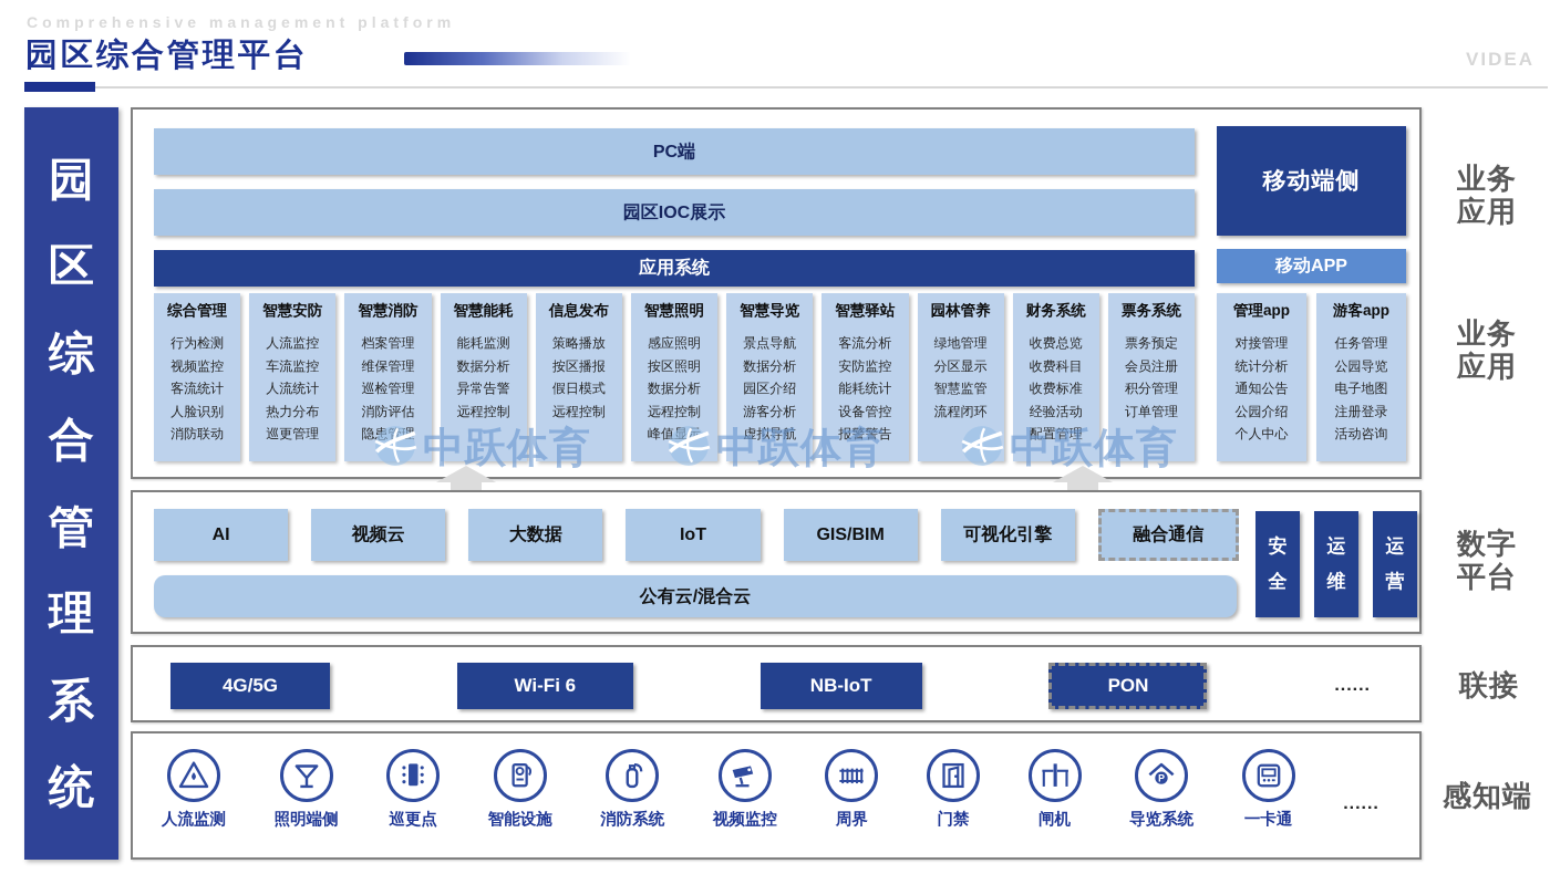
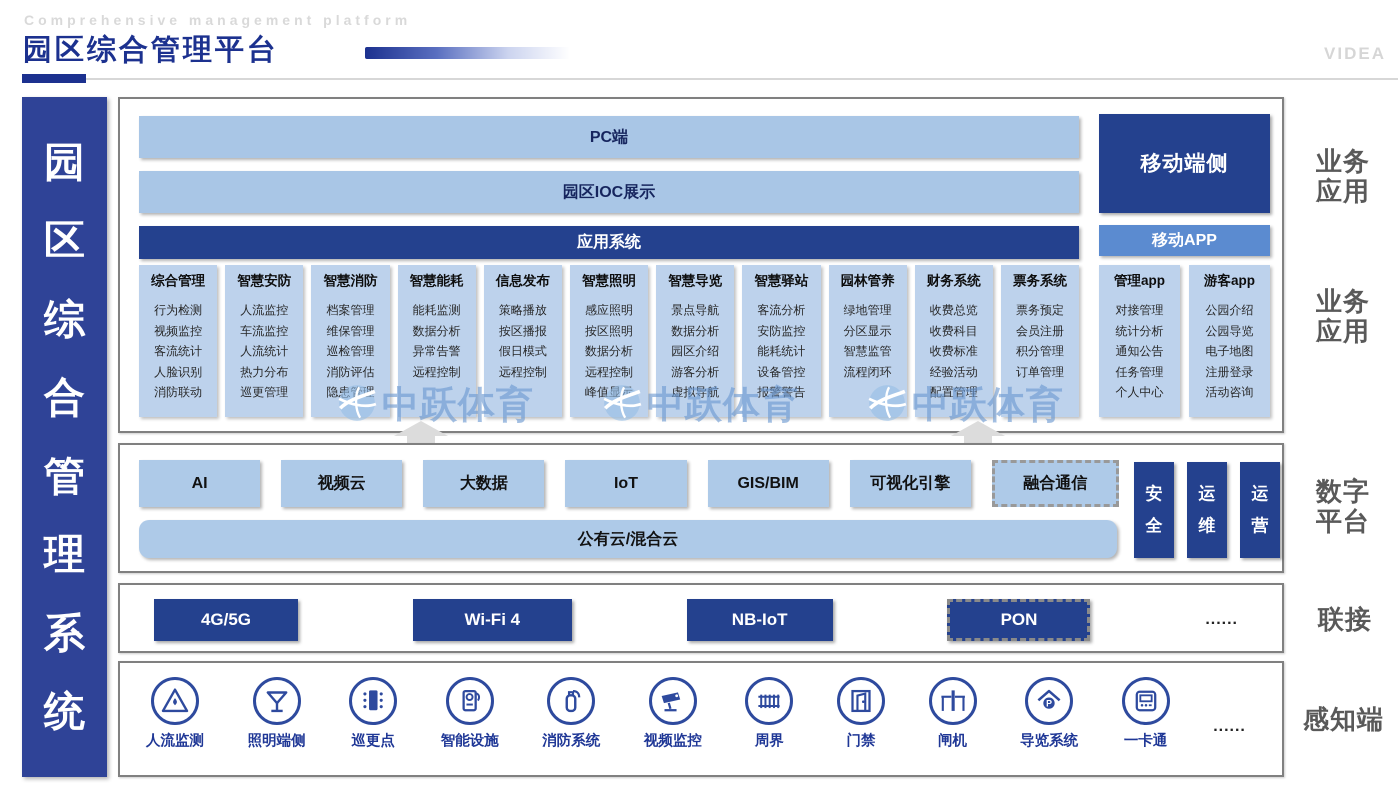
  Comprehensive management platform
  园区综合管理平台
  VIDEA
  园
  区
  综
  合
  管
  理
  系
  统
  PC端
  园区IOC展示
  应用系统
  综合管理
  行为检测
  视频监控
  客流统计
  人脸识别
  消防联动
  智慧安防
  人流监控
  车流监控
  人流统计
  热力分布
  巡更管理
  智慧消防
  档案管理
  维保管理
  巡检管理
  消防评估
  智慧能耗
  能耗监测
  数据分析
  异常告警
  远程控制
  信息发布
  策略播放
  按区播报
  假日模式
  远程控制
  智慧照明
  感应照明
  按区照明
  数据分析
  远程控制
  峰值显示
  智慧导览
  景点导航
  数据分析
  园区介绍
  游客分析
  虚拟导航
  智慧驿站
  客流分析
  安防监控
  能耗统计
  设备管控
  报警警告
  园林管养
  绿地管理
  分区显示
  智慧监管
  流程闭环
  财务系统
  收费总览
  收费科目
  收费标准
  经验活动
  配置管理
  票务系统
  票务预定
  会员注册
  积分管理
  订单管理
  移动端侧
  移动APP
  管理app
  对接管理
  统计分析
  通知公告
- 公园介绍
+ 任务管理
  个人中心
  游客app
- 任务管理
+ 公园介绍
  公园导览
  电子地图
  注册登录
  活动咨询
  中跃体育
  中跃体育
  中跃体育
  AI
  视频云
  大数据
  IoT
  GIS/BIM
  可视化引擎
  融合通信
  公有云/混合云
  安
  全
  运
  维
  运
  营
  4G/5G
- Wi-Fi 6
+ Wi-Fi 4
  NB-IoT
  PON
  ......
  人流监测
  照明端侧
  巡更点
  智能设施
  消防系统
  视频监控
  周界
  门禁
  闸机
  P
  导览系统
  一卡通
  ......
  业务应用
  业务应用
  数字平台
  联接
  感知端
